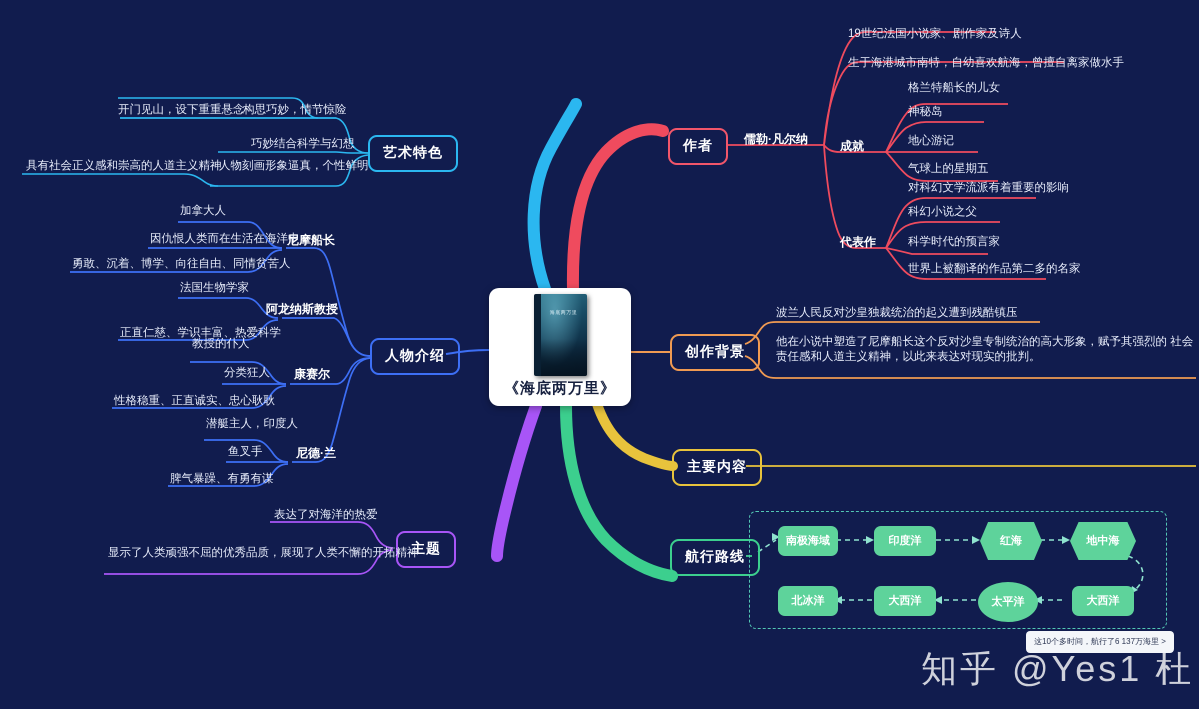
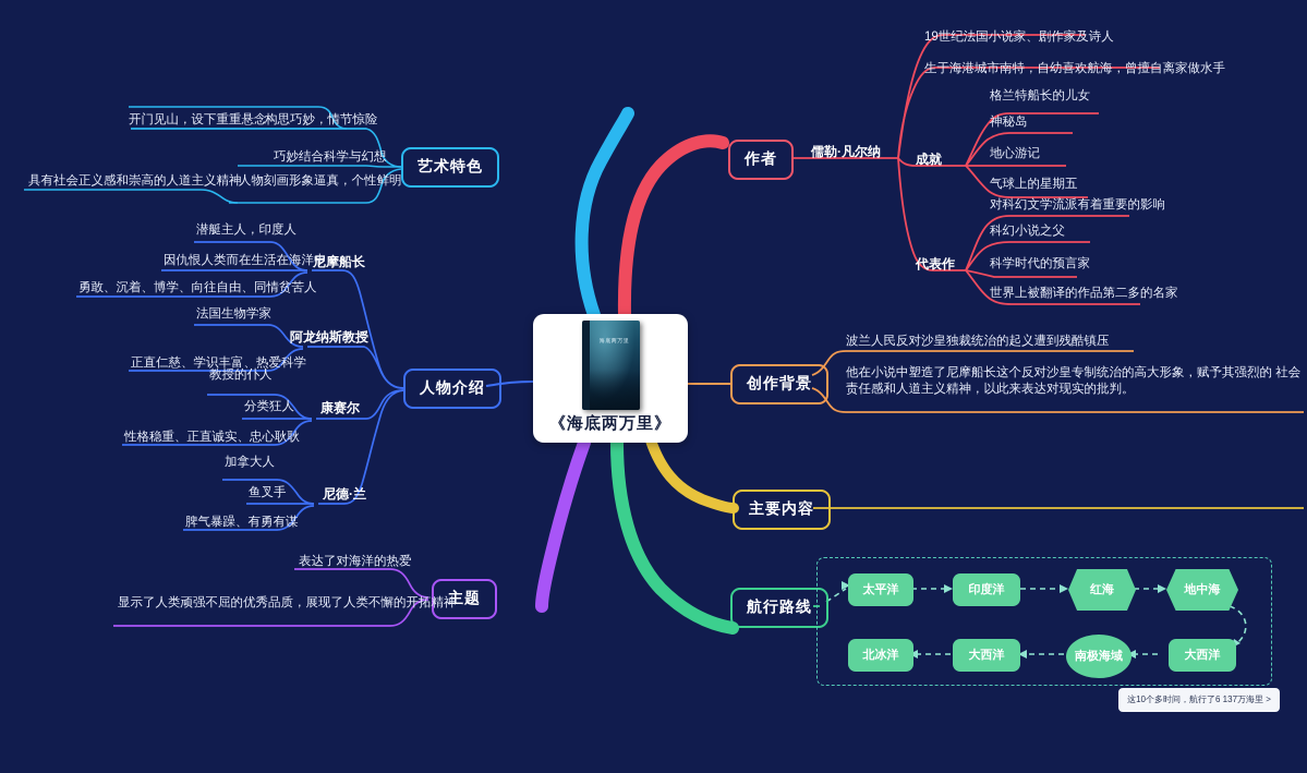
  《海底两万里》
  艺术特色
  人物介绍
  主题
  作者
  创作背景
  主要内容
  航行路线
  开门见山，设下重重悬念
  构思巧妙，情节惊险
  巧妙结合科学与幻想
  人物刻画形象逼真，个性鲜明
  具有社会正义感和崇高的人道主义精神
  尼摩船长
- 加拿大人
+ 潜艇主人，印度人
  因仇恨人类而在生活在海洋中
  勇敢、沉着、博学、向往自由、同情贫苦人
  阿龙纳斯教授
  法国生物学家
  正直仁慈、学识丰富、热爱科学
  康赛尔
  教授的仆人
  分类狂人
  性格稳重、正直诚实、忠心耿耿
  尼德·兰
- 潜艇主人，印度人
+ 加拿大人
  鱼叉手
  脾气暴躁、有勇有谋
  表达了对海洋的热爱
  显示了人类顽强不屈的优秀品质，展现了人类不懈的开拓精神
  儒勒·凡尔纳
  19世纪法国小说家、剧作家及诗人
  生于海港城市南特，自幼喜欢航海，曾擅自离家做水手
  成就
  格兰特船长的儿女
  神秘岛
  地心游记
  气球上的星期五
  代表作
  对科幻文学流派有着重要的影响
  科幻小说之父
  科学时代的预言家
  世界上被翻译的作品第二多的名家
  波兰人民反对沙皇独裁统治的起义遭到残酷镇压
  他在小说中塑造了尼摩船长这个反对沙皇专制统治的高大形象，赋予其强烈的 社会责任感和人道主义精神，以此来表达对现实的批判。
- 南极海域
+ 太平洋
  印度洋
  红海
  地中海
  大西洋
- 太平洋
+ 南极海域
  大西洋
  北冰洋
  这10个多时间，航行了6 137万海里 >
- 知乎 @Yes1 杜
